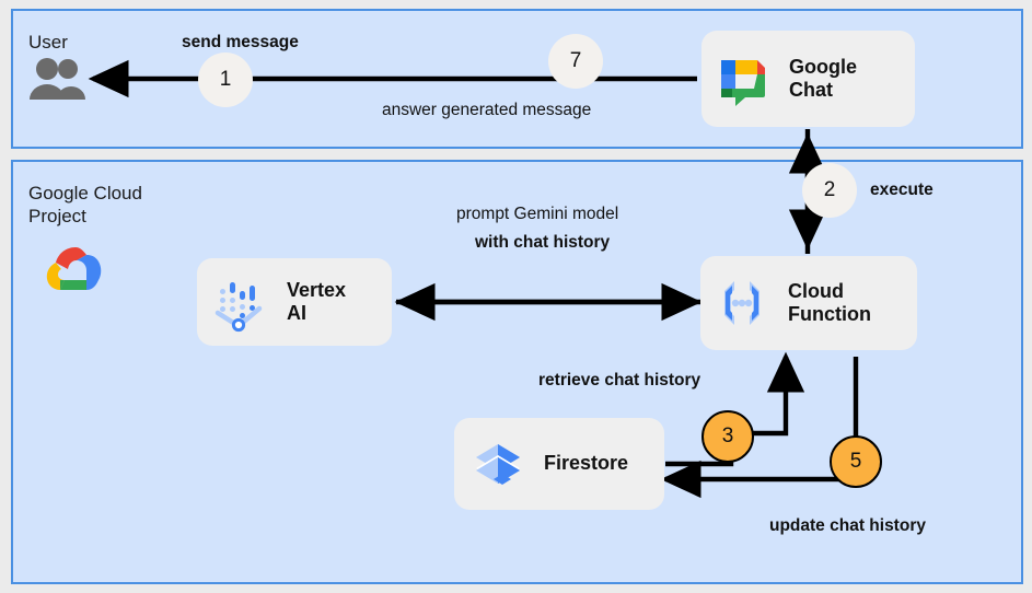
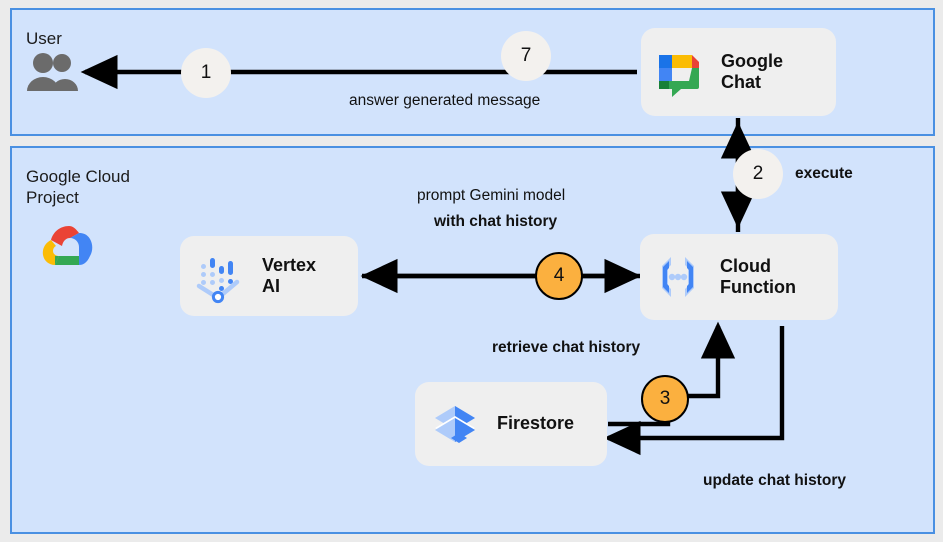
  User
  Google Cloud
  Project
  Google
  Chat
  Vertex
  AI
  Cloud
  Function
  Firestore
- send message
  answer generated message
  execute
  prompt Gemini model
  with chat history
  retrieve chat history
  update chat history
  1
  7
  2
+ 4
  3
- 5
